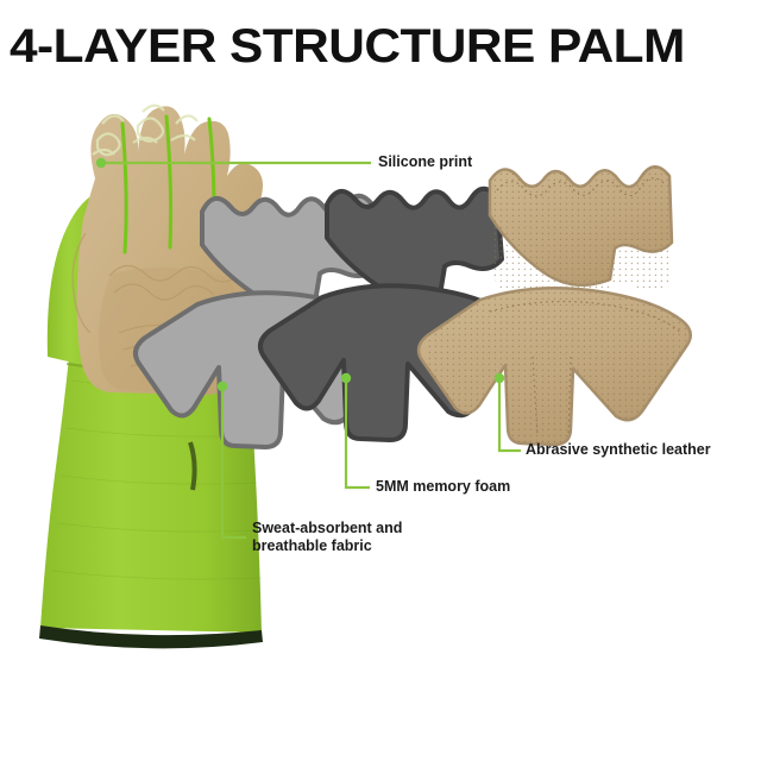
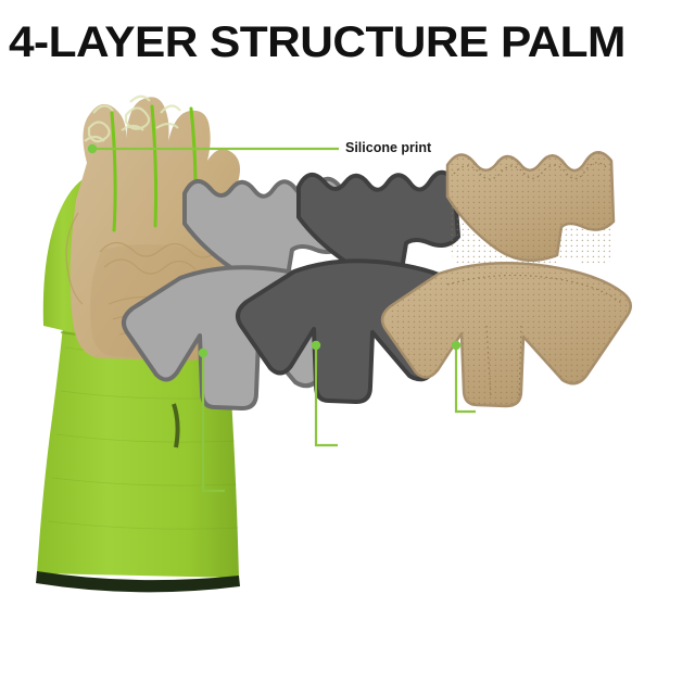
  4-LAYER STRUCTURE PALM
  Silicone print
- Abrasive synthetic leather
- 5MM memory foam
- Sweat-absorbent and
- breathable fabric
